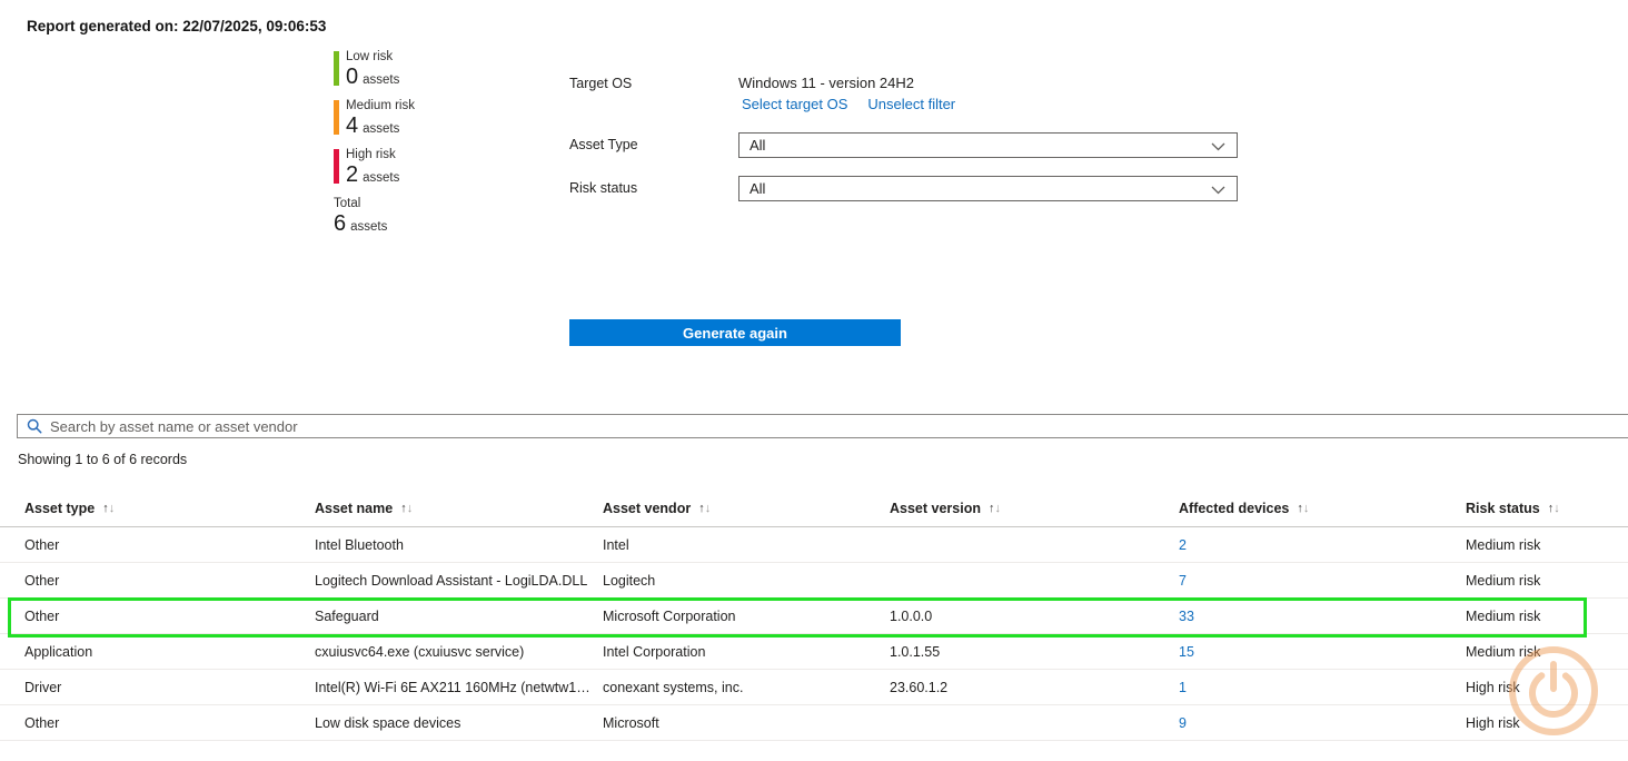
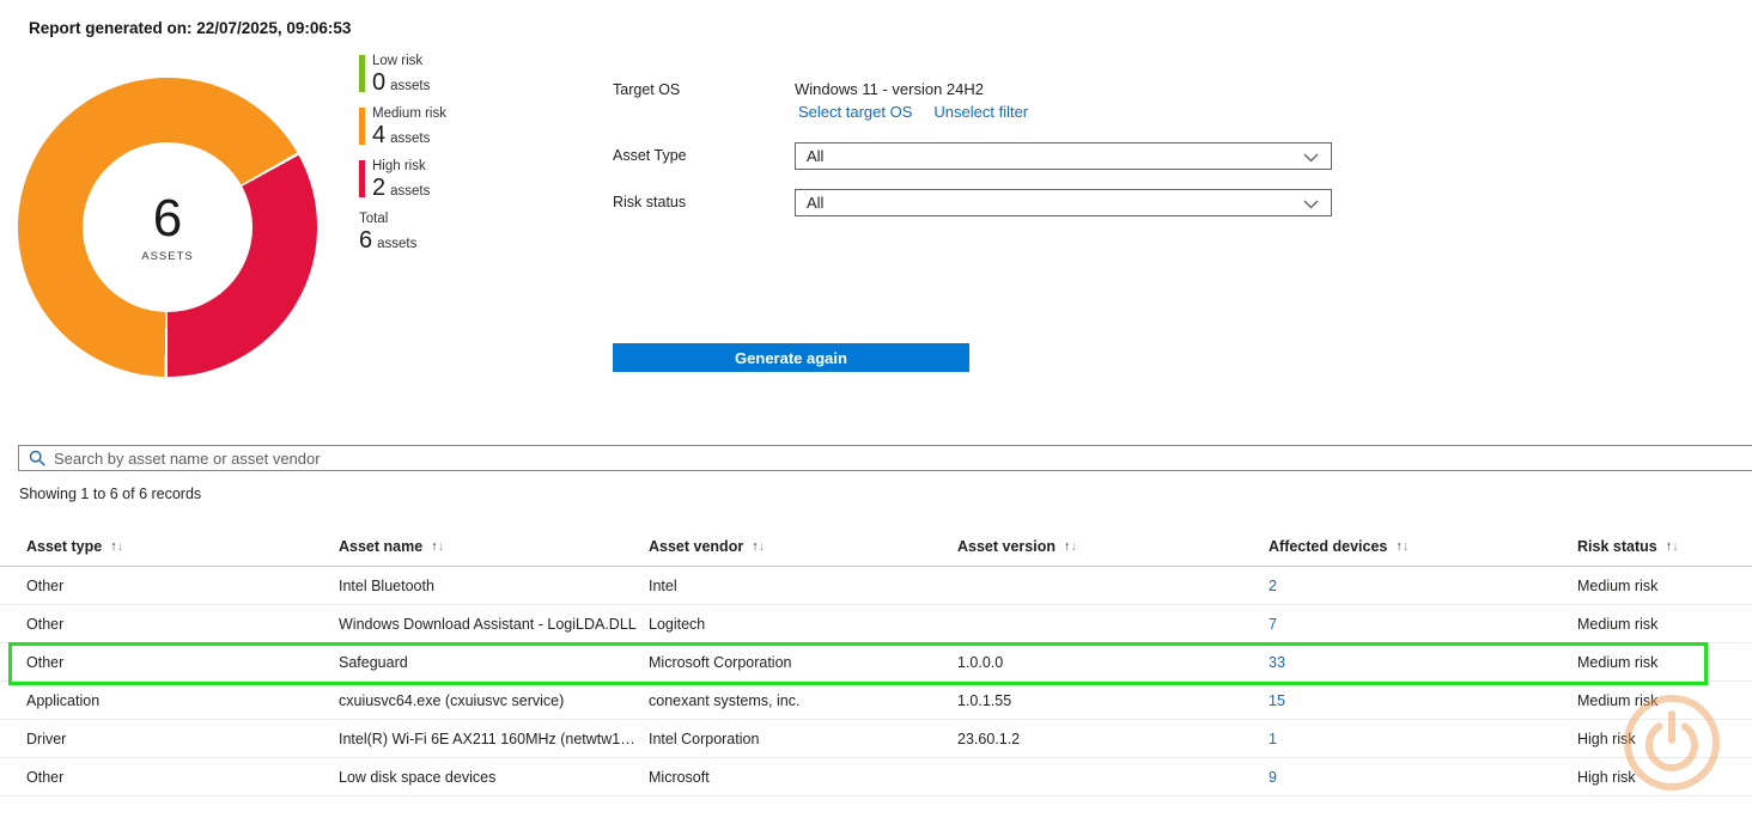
  Report generated on: 22/07/2025, 09:06:53
+ 6
+ ASSETS
  Low risk
  0 assets
  Medium risk
  4 assets
  High risk
  2 assets
  Total
  6 assets
  Target OS
  Windows 11 - version 24H2
  Select target OS
  Unselect filter
  Asset Type
  All
  Risk status
  All
  Generate again
  Search by asset name or asset vendor
  Showing 1 to 6 of 6 records
  Asset type
  ↑↓
  Asset name
  ↑↓
  Asset vendor
  ↑↓
  Asset version
  ↑↓
  Affected devices
  ↑↓
  Risk status
  ↑↓
  Other
  Intel Bluetooth
  Intel
  2
  Medium risk
  Other
- Logitech Download Assistant - LogiLDA.DLL
+ Windows Download Assistant - LogiLDA.DLL
  Logitech
  7
  Medium risk
  Other
  Safeguard
  Microsoft Corporation
  1.0.0.0
  33
  Medium risk
  Application
  cxuiusvc64.exe (cxuiusvc service)
- Intel Corporation
+ conexant systems, inc.
  1.0.1.55
  15
  Medium risk
  Driver
  Intel(R) Wi-Fi 6E AX211 160MHz (netwtw1…
- conexant systems, inc.
+ Intel Corporation
  23.60.1.2
  1
  High risk
  Other
  Low disk space devices
  Microsoft
  9
  High risk
